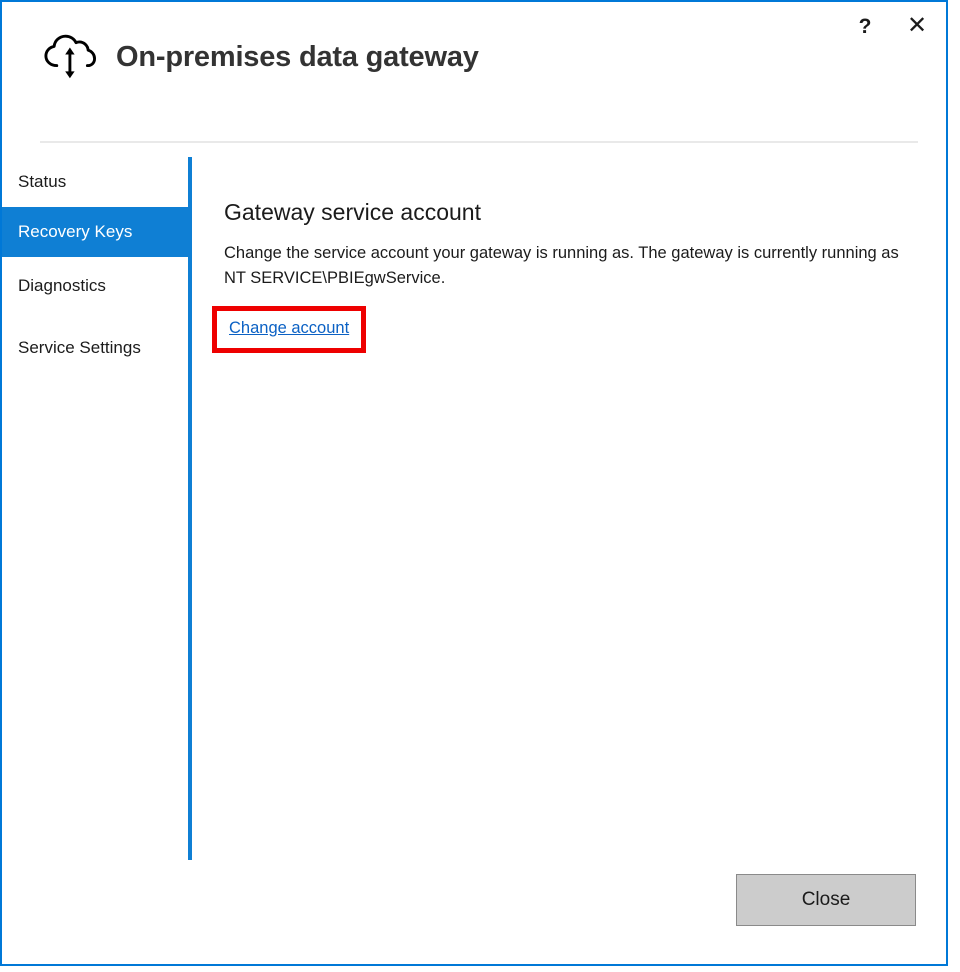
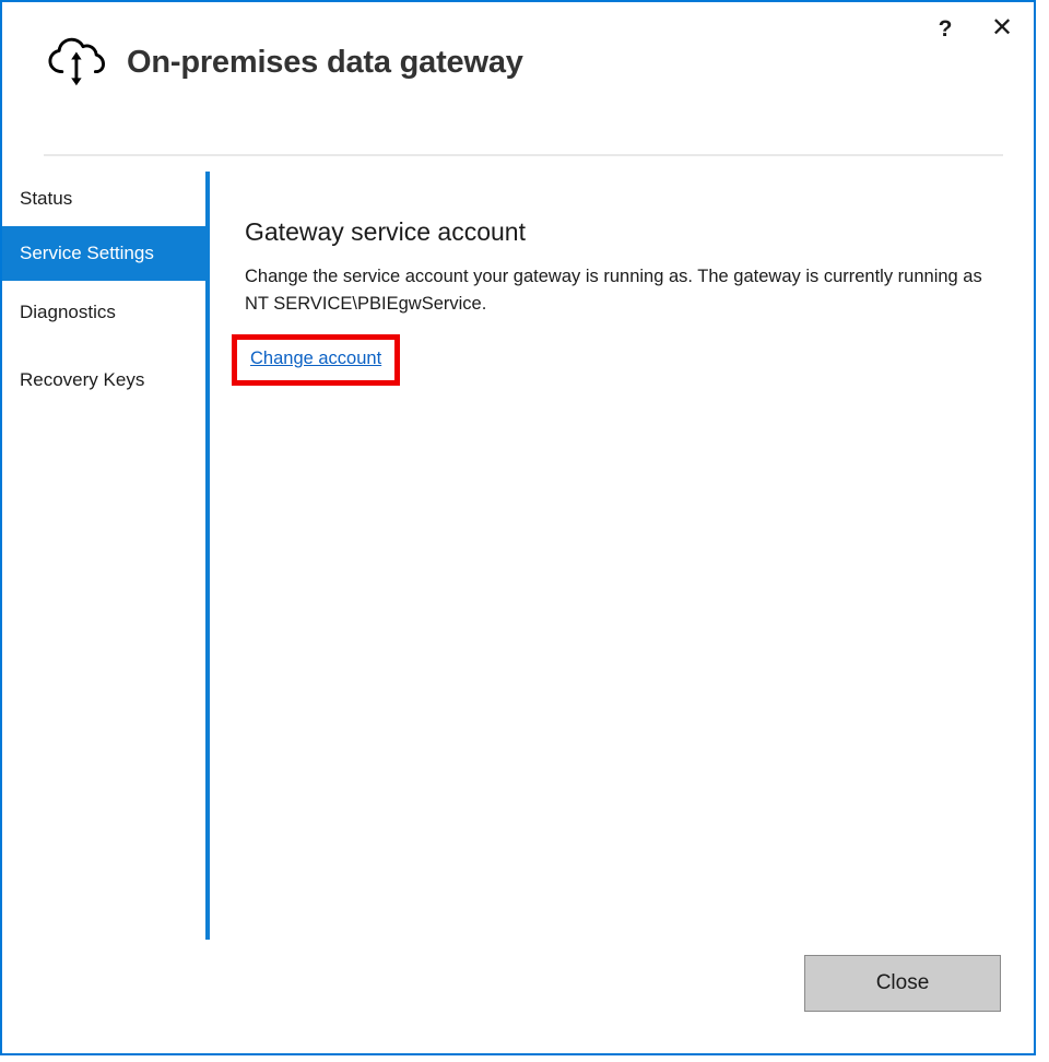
  ?
  ✕
  On-premises data gateway
  Status
- Recovery Keys
+ Service Settings
  Diagnostics
- Service Settings
+ Recovery Keys
  Gateway service account
  Change the service account your gateway is running as. The gateway is currently running as NT SERVICE\PBIEgwService.
  Change account
  Close
